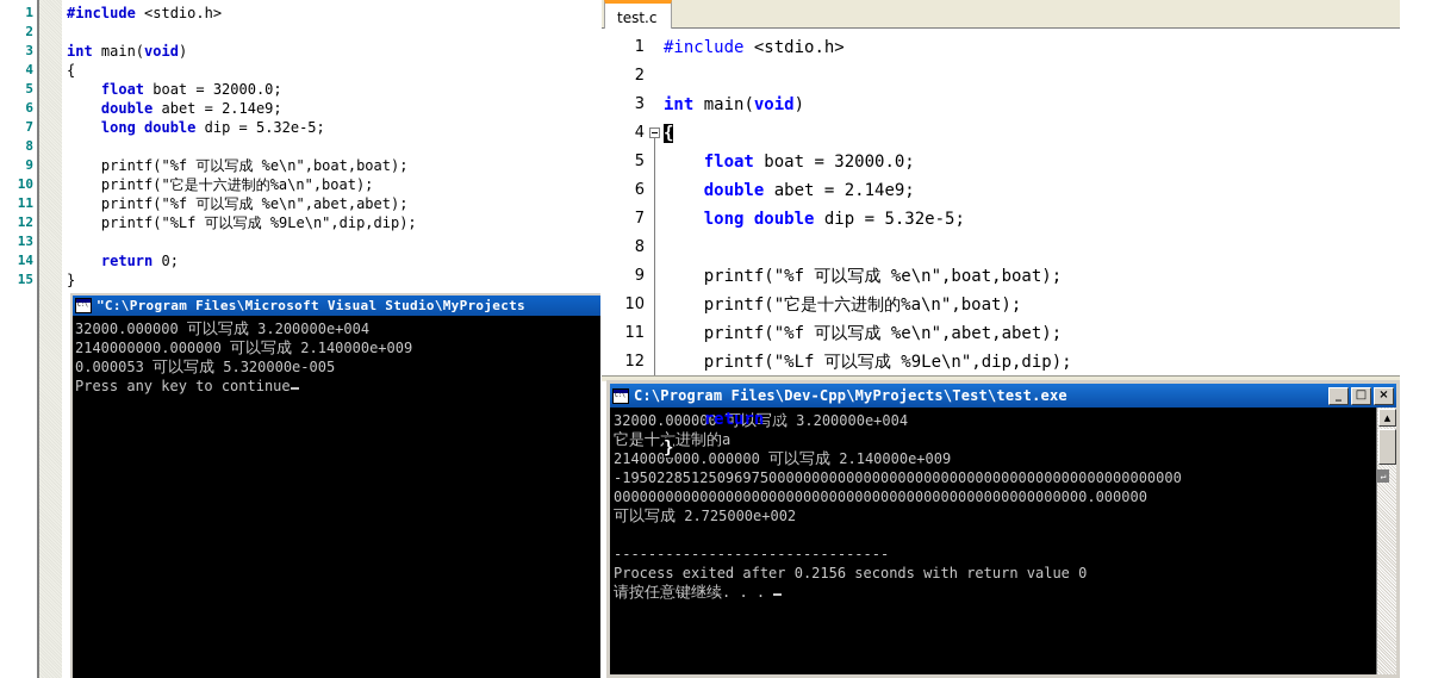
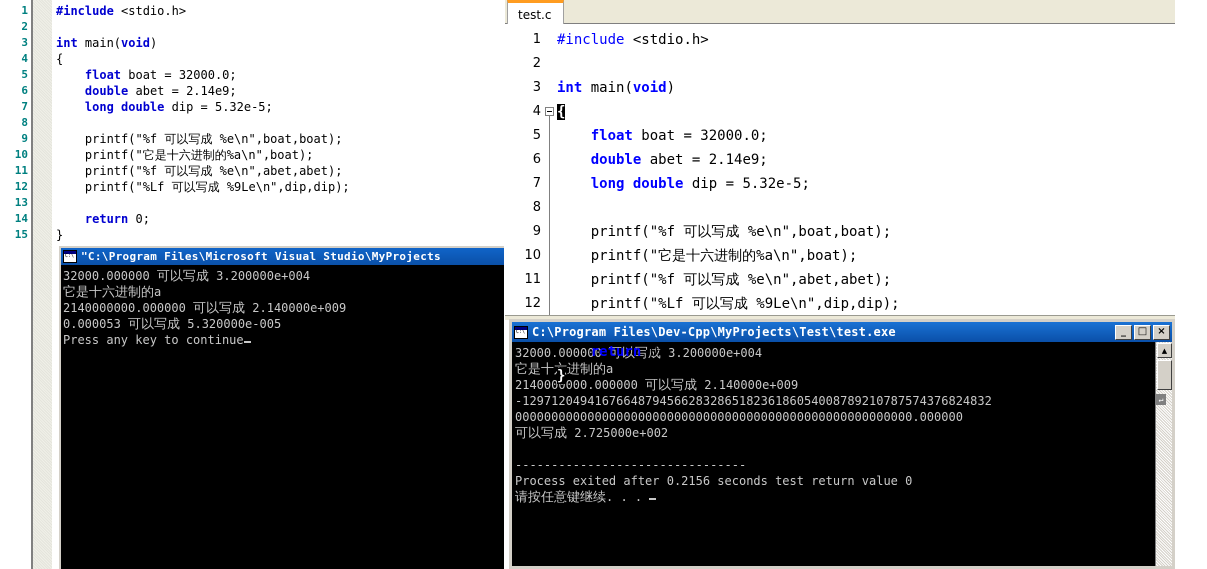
  1
  2
  3
  4
  5
  6
  7
  8
  9
  10
  11
  12
  13
  14
  15
  #include <stdio.h>
  int main(void)
  {
  float boat = 32000.0;
  double abet = 2.14e9;
  long double dip = 5.32e-5;
  printf("%f 可以写成 %e\n",boat,boat);
  printf("它是十六进制的%a\n",boat);
  printf("%f 可以写成 %e\n",abet,abet);
  printf("%Lf 可以写成 %9Le\n",dip,dip);
  return 0;
  }
  "C:\Program Files\Microsoft Visual Studio\MyProjects
  32000.000000 可以写成 3.200000e+004
+ 它是十六进制的a
  2140000000.000000 可以写成 2.140000e+009
  0.000053 可以写成 5.320000e-005
  Press any key to continue
  test.c
  1
  2
  3
  4
  5
  6
  7
  8
  9
  10
  11
  12
  #include <stdio.h>
  int main(void)
  {
  float boat = 32000.0;
  double abet = 2.14e9;
  long double dip = 5.32e-5;
  printf("%f 可以写成 %e\n",boat,boat);
  printf("它是十六进制的%a\n",boat);
  printf("%f 可以写成 %e\n",abet,abet);
  printf("%Lf 可以写成 %9Le\n",dip,dip);
  return 0;
  }
  C:\Program Files\Dev-Cpp\MyProjects\Test\test.exe
  _
  □
  ×
  32000.000000 可以写成 3.200000e+004
  它是十进制的a
  2140000000.000000 可以写成 2.140000e+009
- -19502285125096975000000000000000000000000000000000000000000000000
+ -12971204941676648794566283286518236186054008789210787574376824832
  0000000000000000000000000000000000000000000000000000000.000000
  可以写成 2.725000e+002
  --------------------------------
- Process exited after 0.2156 seconds with return value 0
+ Process exited after 0.2156 seconds test return value 0
  请按任意键继续. . .
  ▲
  ↵
